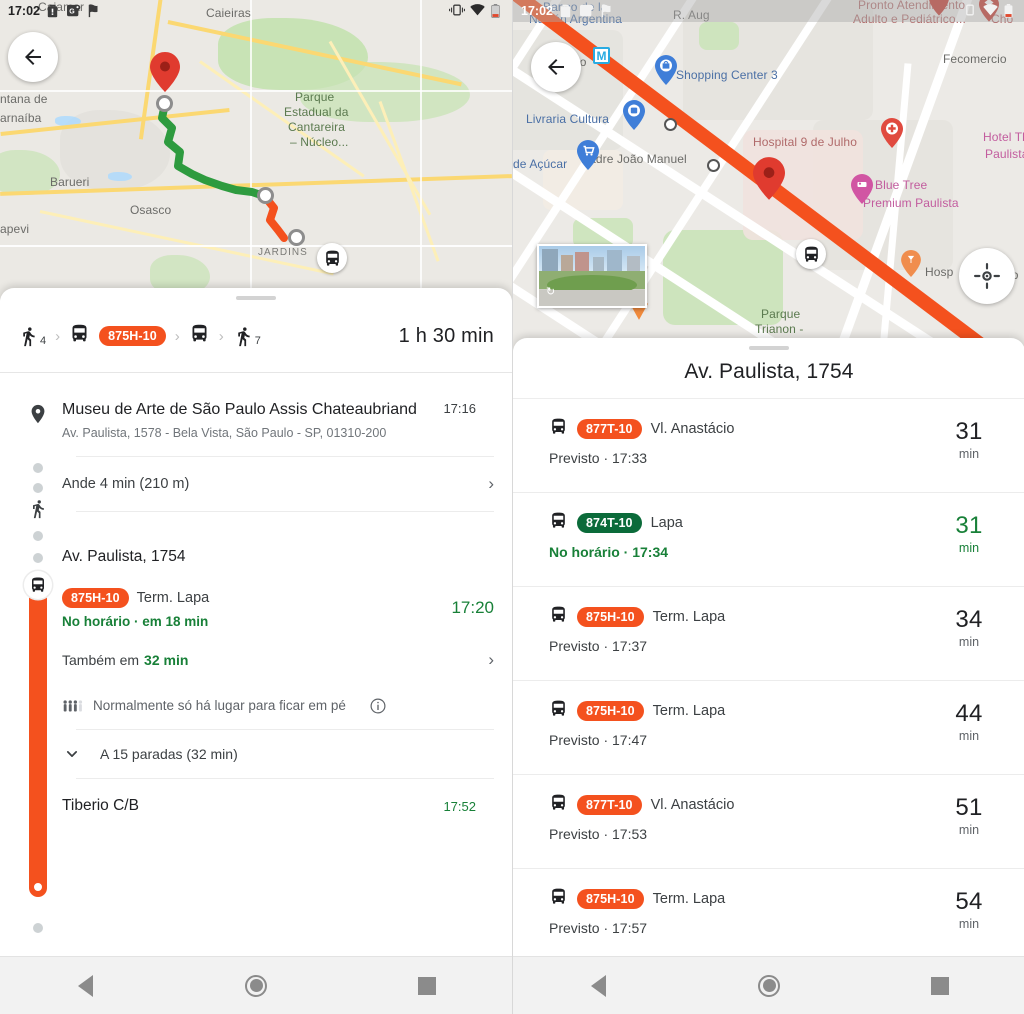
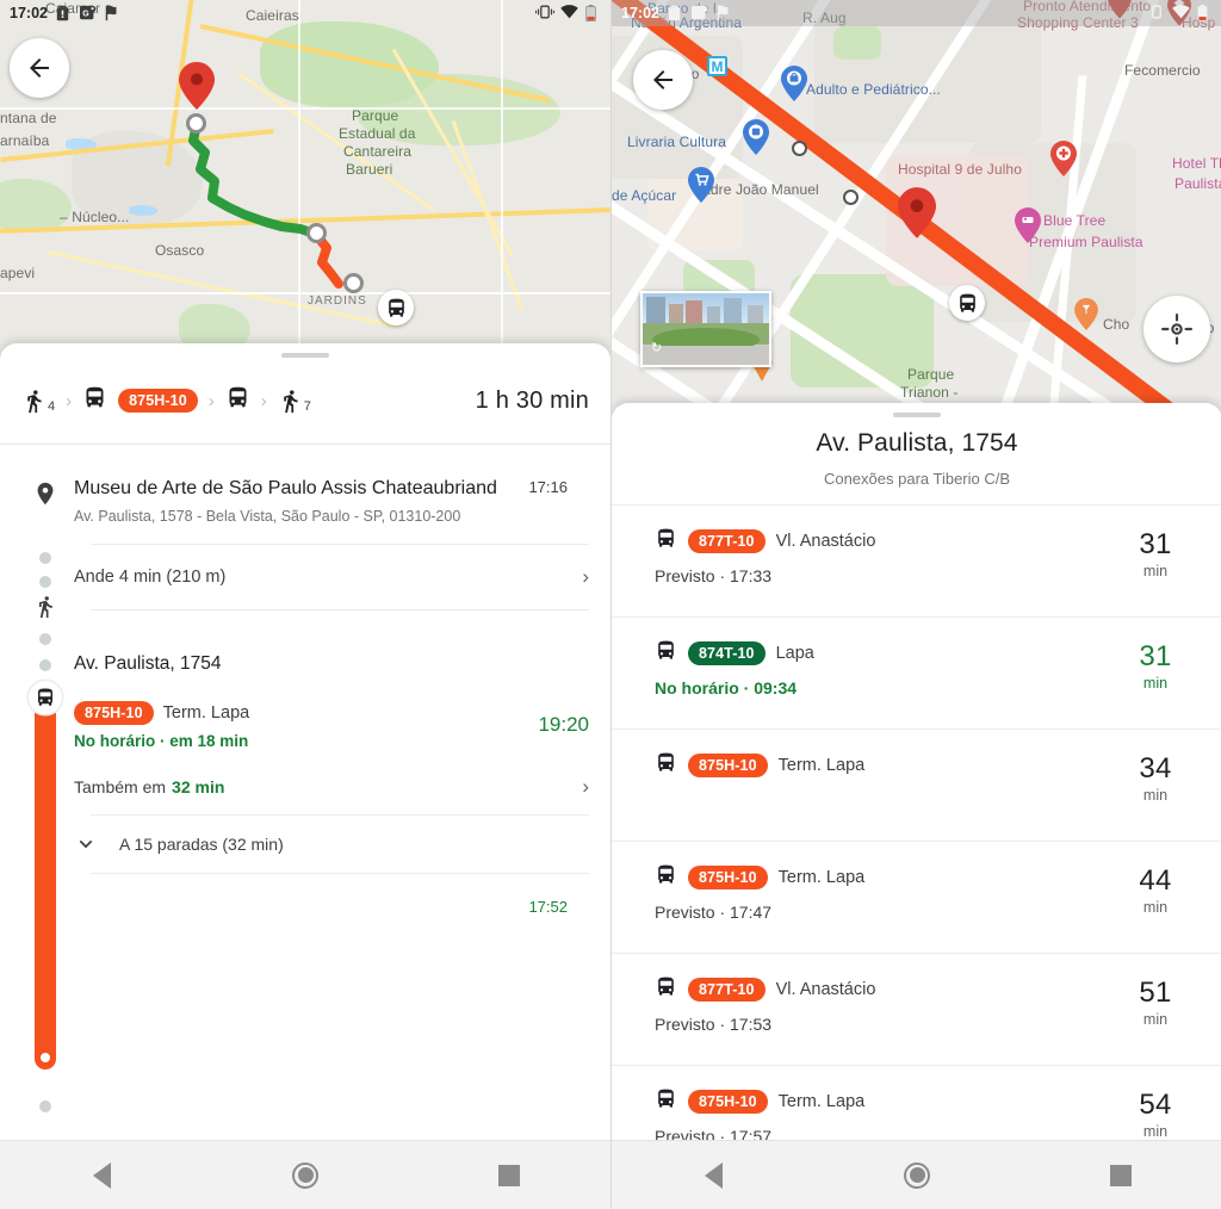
  Caieiras
  ntana de
  arnaíba
- Barueri
+ – Núcleo...
  Osasco
  apevi
  Parque
  Estadual da
  Cantareira
- – Núcleo...
+ Barueri
  JARDINS
  17:02
  4
  ›
  875H-10
  ›
  ›
  7
  1 h 30 min
  17:16
  Museu de Arte de São Paulo Assis Chateaubriand
  Av. Paulista, 1578 - Bela Vista, São Paulo - SP, 01310-200
  Ande 4 min (210 m)
  ›
  Av. Paulista, 1754
  875H-10
  Term. Lapa
  No horário · em 18 min
- 17:20
+ 19:20
  Também em
  32 min
  ›
- Normalmente só há lugar para ficar em pé
  A 15 paradas (32 min)
  17:52
- Tiberio C/B
  M
  ↻
  Nn Argentina
  Pronto Atendinto
- Adulto e Pediátrico...
+ Shopping Center 3
- Cho
+ Hosp
  Fecomercio
- Shopping Center 3
+ Adulto e Pediátrico...
  Livraria Cultura
  de Açúcar
  Hospital 9 de Julho
  Hotel T
  Paulist
  Blue Tree
  Premium Paulista
  Parque
  Trianon -
- Hosp
+ Cho
  R. Aug
  dre João Manuel
  17:02
  Av. Paulista, 1754
+ Conexões para Tiberio C/B
  877T-10
  Vl. Anastácio
  Previsto · 17:33
  31
  min
  874T-10
  Lapa
- No horário · 17:34
+ No horário · 09:34
  31
  min
  875H-10
  Term. Lapa
- Previsto · 17:37
  34
  min
  875H-10
  Term. Lapa
  Previsto · 17:47
  44
  min
  877T-10
  Vl. Anastácio
  Previsto · 17:53
  51
  min
  875H-10
  Term. Lapa
  Previsto · 17:57
  54
  min
